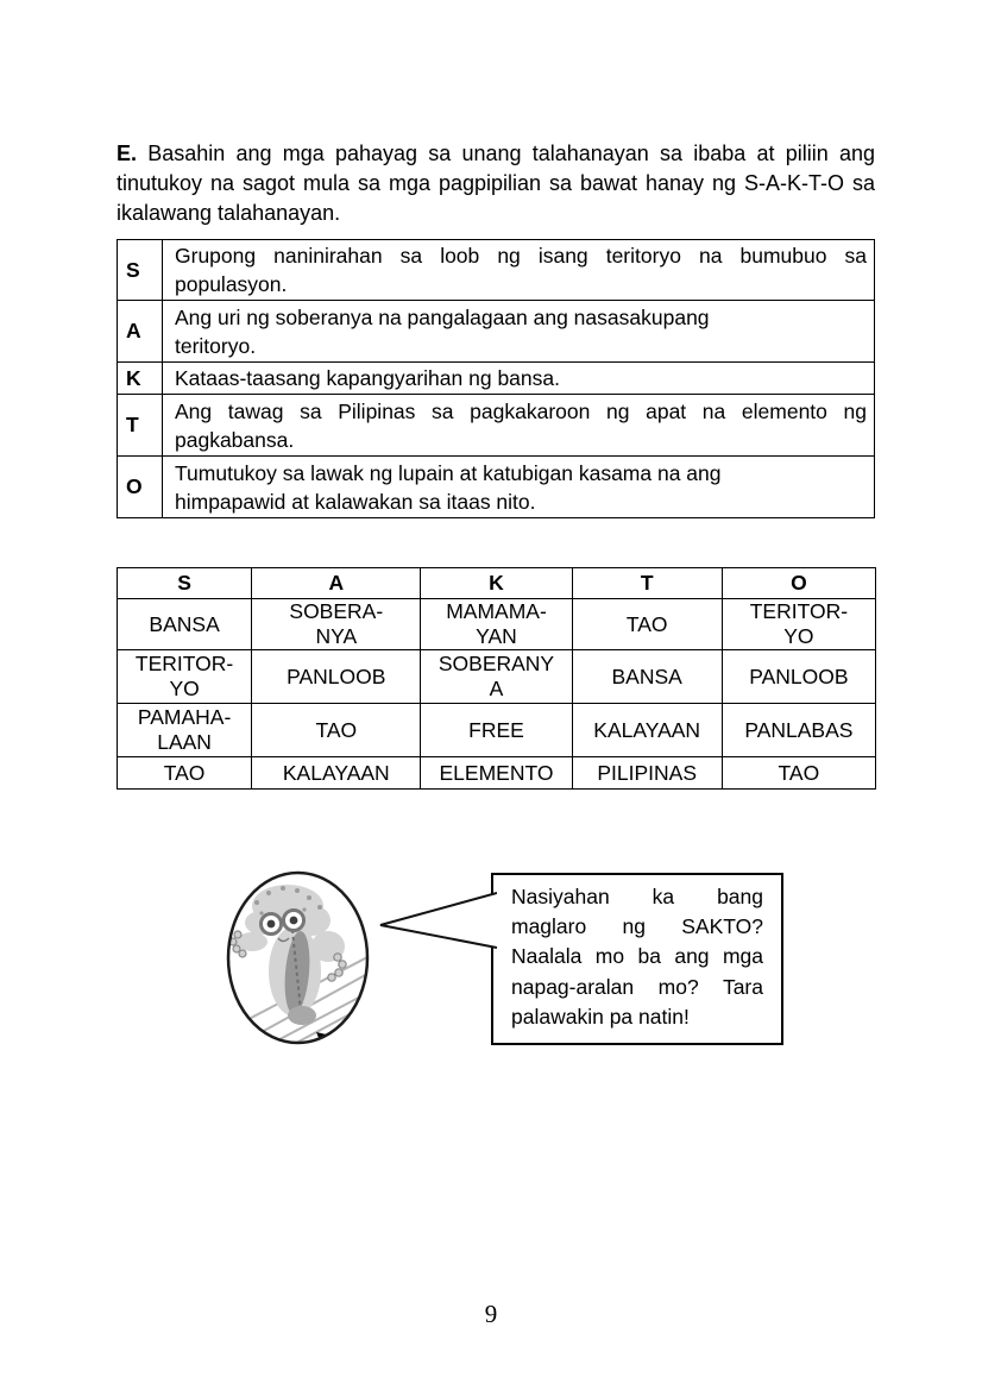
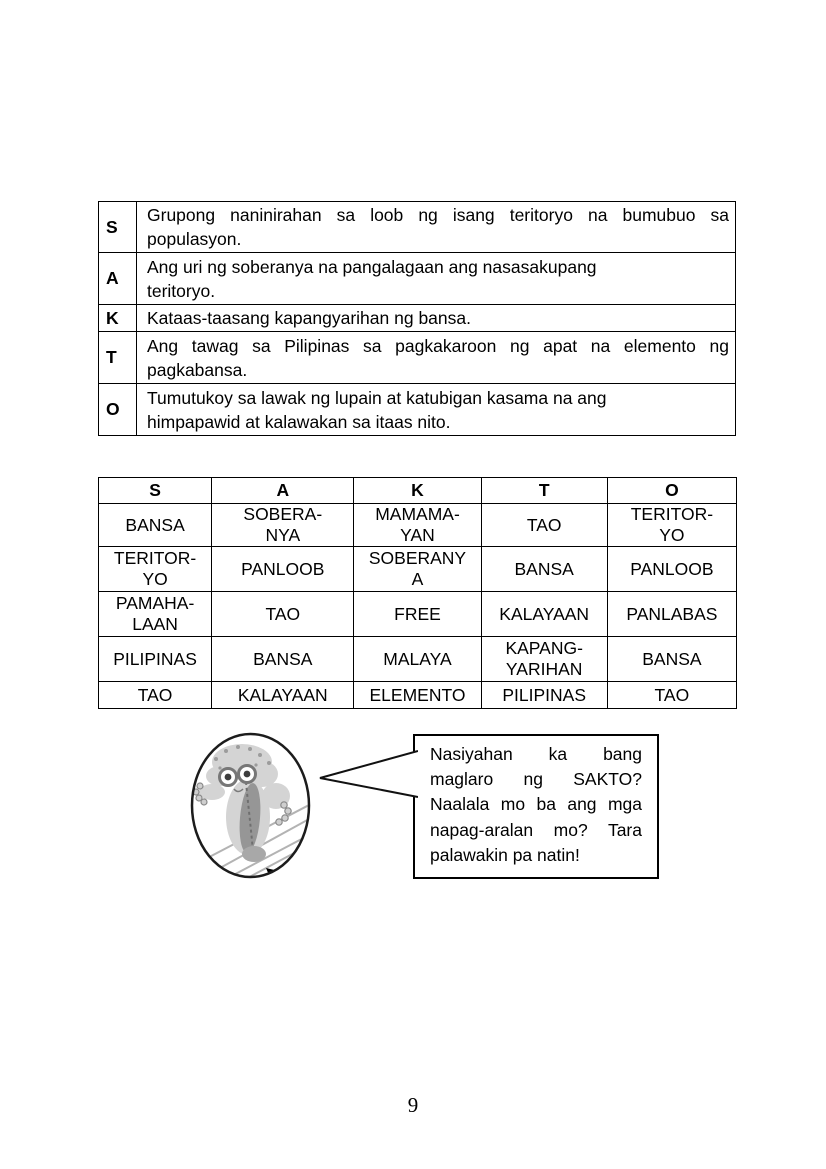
- E. Basahin ang mga pahayag sa unang talahanayan sa ibaba at piliin ang tinutukoy na sagot mula sa mga pagpipilian sa bawat hanay ng S-A-K-T-O sa ikalawang talahanayan.
  S	Grupong naninirahan sa loob ng isang teritoryo na bumubuo sa populasyon.
  A	Ang uri ng soberanya na pangalagaan ang nasasakupang teritoryo.
  K	Kataas-taasang kapangyarihan ng bansa.
  T	Ang tawag sa Pilipinas sa pagkakaroon ng apat na elemento ng pagkabansa.
  O	Tumutukoy sa lawak ng lupain at katubigan kasama na ang himpapawid at kalawakan sa itaas nito.
  S	A	K	T	O
  BANSA	SOBERA- NYA	MAMAMA- YAN	TAO	TERITOR- YO
  TERITOR- YO	PANLOOB	SOBERANY A	BANSA	PANLOOB
  PAMAHA- LAAN	TAO	FREE	KALAYAAN	PANLABAS
+ PILIPINAS	BANSA	MALAYA	KAPANG- YARIHAN	BANSA
  TAO	KALAYAAN	ELEMENTO	PILIPINAS	TAO
  Nasiyahan ka bang maglaro ng SAKTO? Naalala mo ba ang mga napag-aralan mo? Tara palawakin pa natin!
  9
